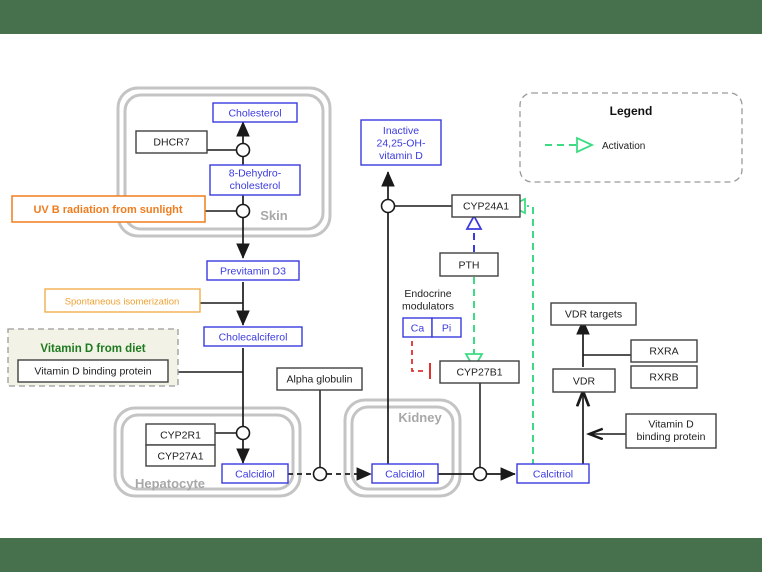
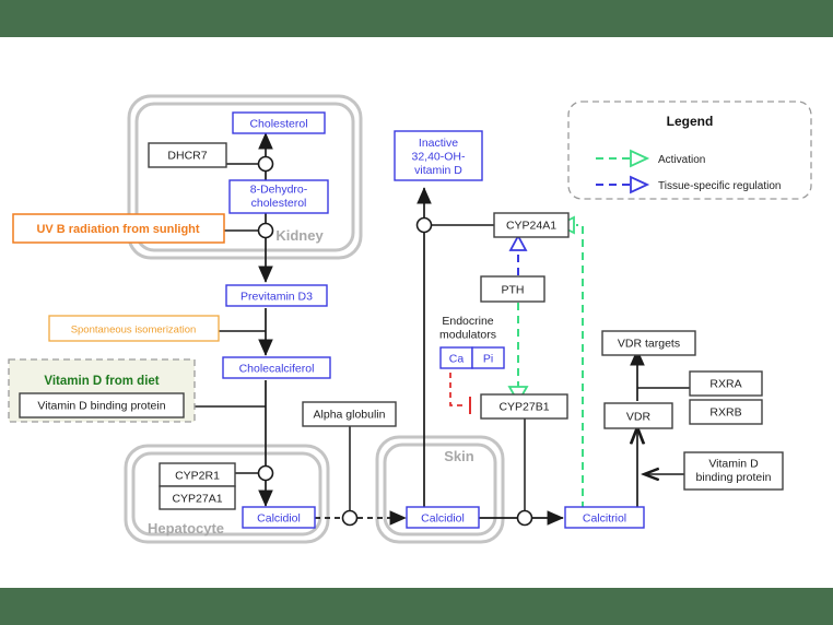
- Skin
+ Kidney
  Hepatocyte
- Kidney
+ Skin
  Cholesterol
  8-Dehydro-
  cholesterol
  Previtamin D3
  Cholecalciferol
  Calcidiol
  Calcidiol
  Calcitriol
  Inactive
- 24,25-OH-
+ 32,40-OH-
  vitamin D
  DHCR7
  CYP2R1
  CYP27A1
  Alpha globulin
  CYP24A1
  PTH
  CYP27B1
  VDR
  VDR targets
  RXRA
  RXRB
  Vitamin D
  binding protein
  UV B radiation from sunlight
  Spontaneous isomerization
  Vitamin D from diet
  Vitamin D binding protein
  Endocrine
  modulators
  Ca
  Pi
  Legend
  Activation
+ Tissue-specific regulation
